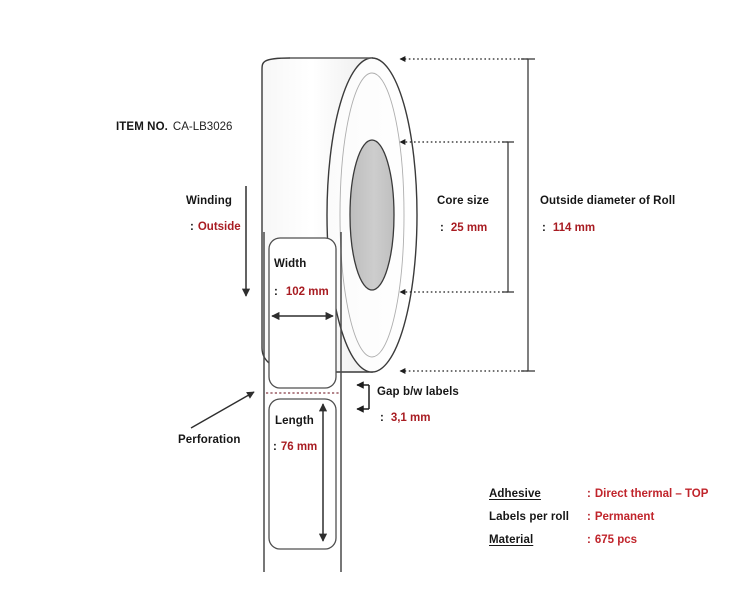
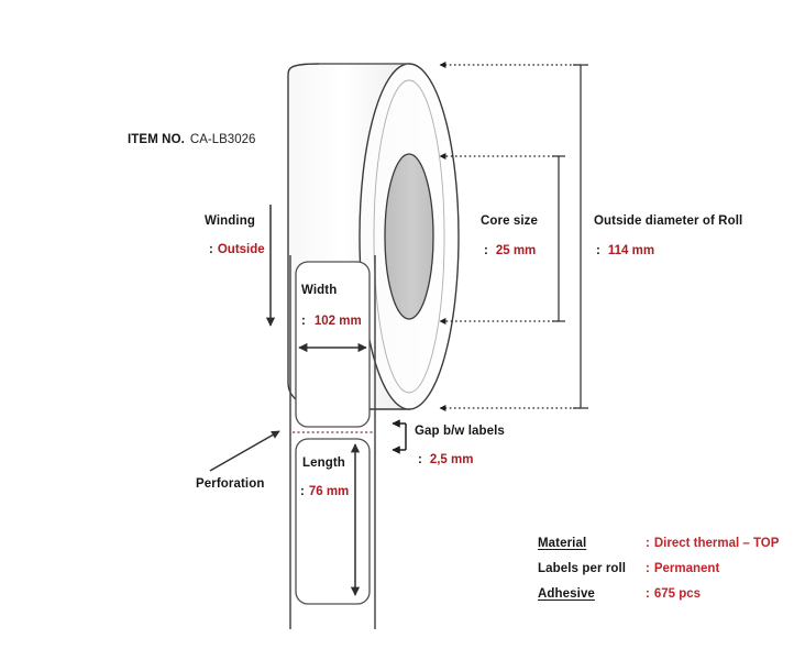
  ITEM NO.
  CA-LB3026
  Winding
  :
  Outside
  Width
  :
  102 mm
  Length
  :
  76 mm
  Perforation
  Gap b/w labels
  :
- 3,1 mm
+ 2,5 mm
  Core size
  :
  25 mm
  Outside diameter of Roll
  :
  114 mm
- Adhesive
+ Material
  :
  Direct thermal – TOP
  Labels per roll
  :
  Permanent
- Material
+ Adhesive
  :
  675 pcs
